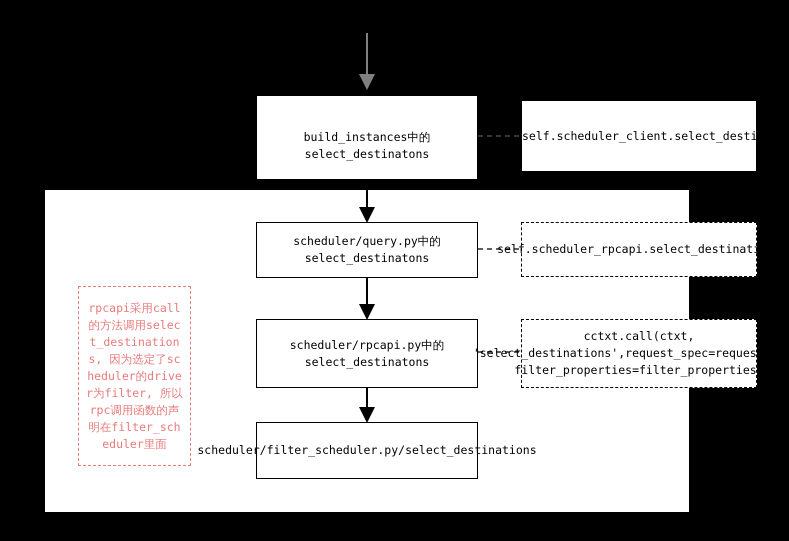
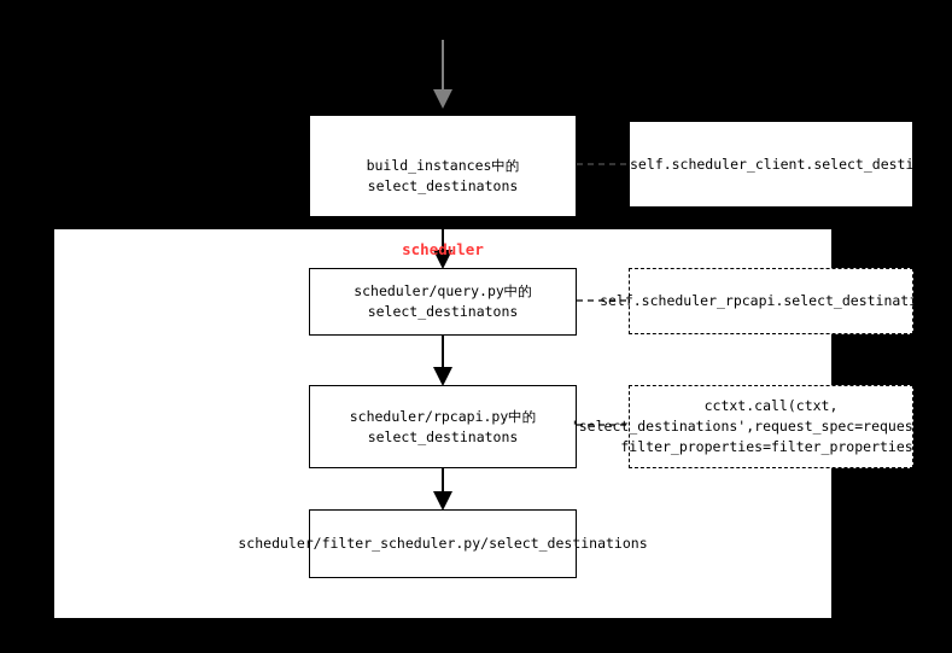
  build_instances中的
  select_destinatons
  self.scheduler_client.select_destinati
+ scheduler
  scheduler/query.py中的
  select_destinatons
  self.scheduler_rpcapi.select_destinations
  scheduler/rpcapi.py中的
  select_destinatons
  cctxt.call(ctxt,
  'select_destinations',request_spec=request_spe
  filter_properties=filter_properties)
  scheduler/filter_scheduler.py/select_destinations
- rpcapi采用call的方法调用select_destinations, 因为选定了scheduler的driver为filter, 所以rpc调用函数的声明在filter_scheduler里面
